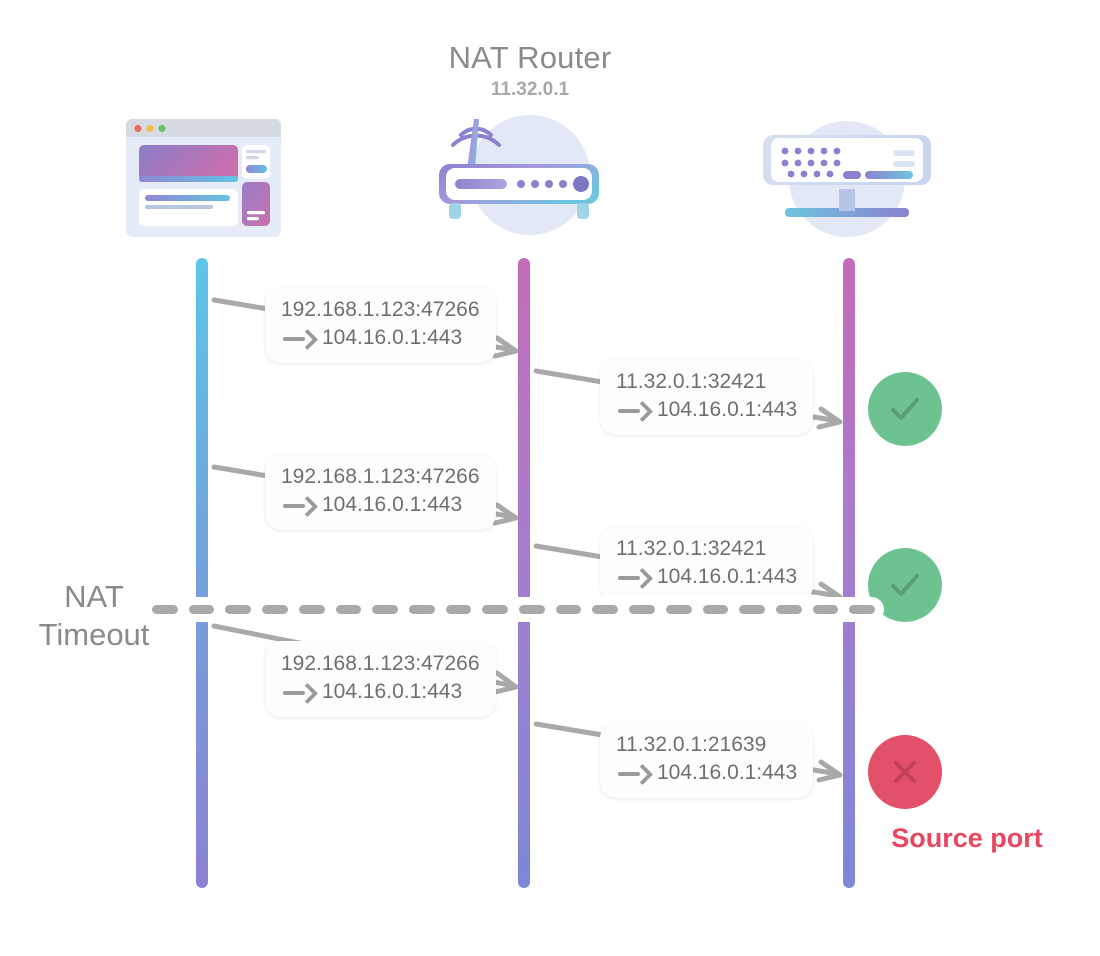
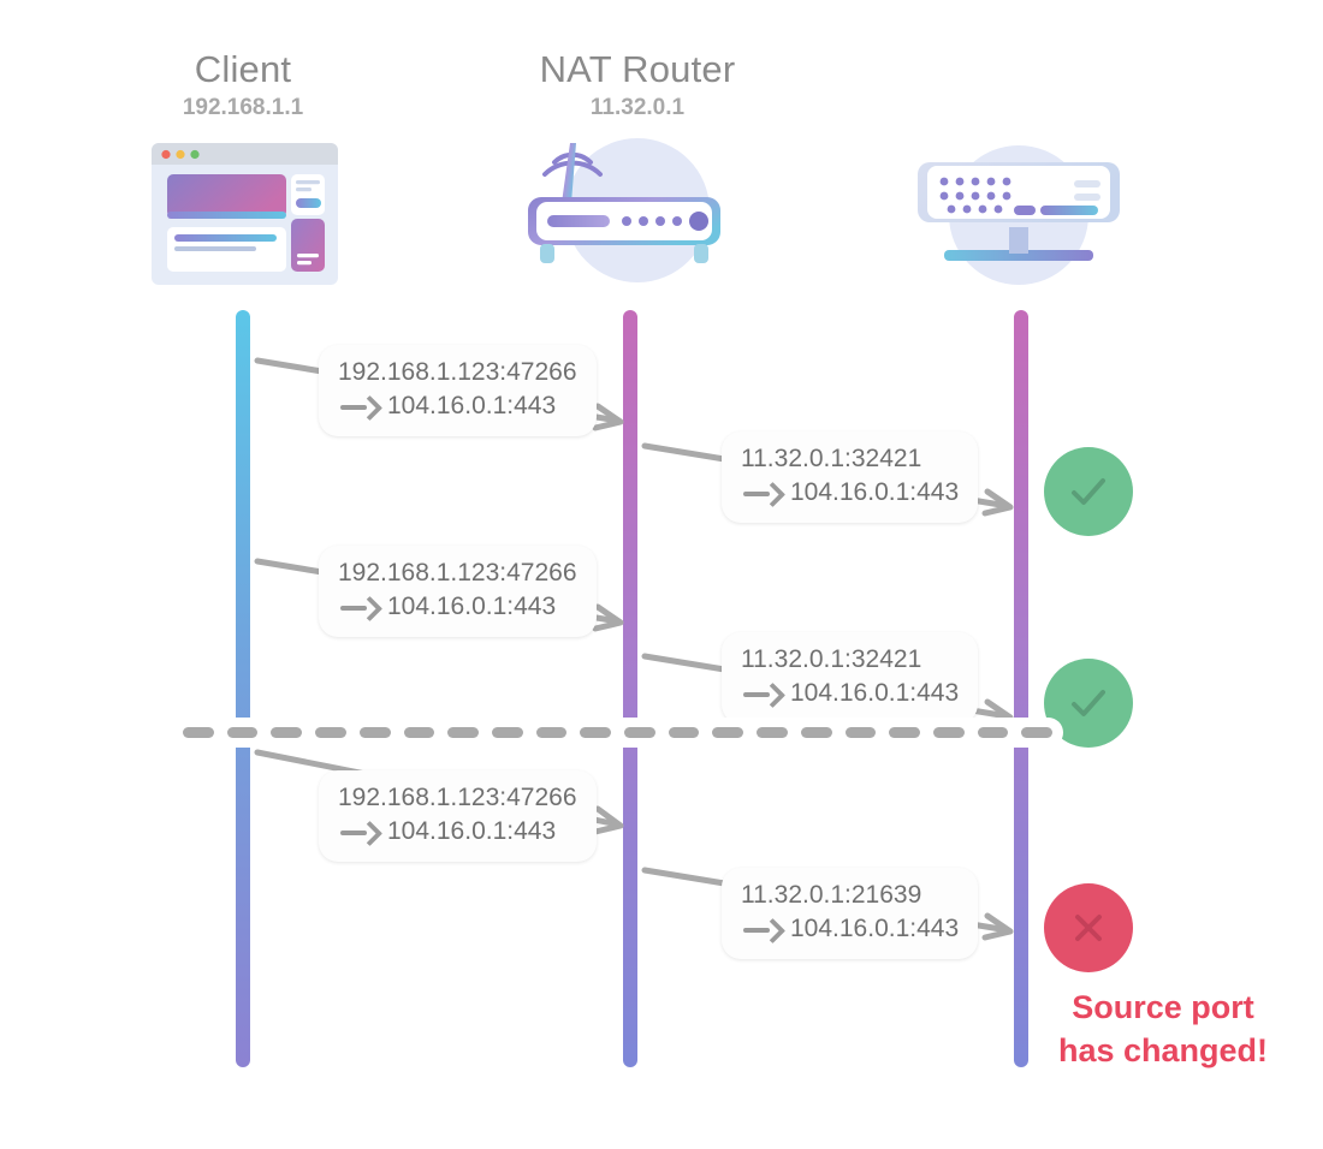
+ Client
+ 192.168.1.1
  NAT Router
  11.32.0.1
  192.168.1.123:47266
  104.16.0.1:443
  11.32.0.1:32421
  104.16.0.1:443
  192.168.1.123:47266
  104.16.0.1:443
  11.32.0.1:32421
  104.16.0.1:443
  192.168.1.123:47266
  104.16.0.1:443
  11.32.0.1:21639
  104.16.0.1:443
- NAT
- Timeout
  Source port
+ has changed!
